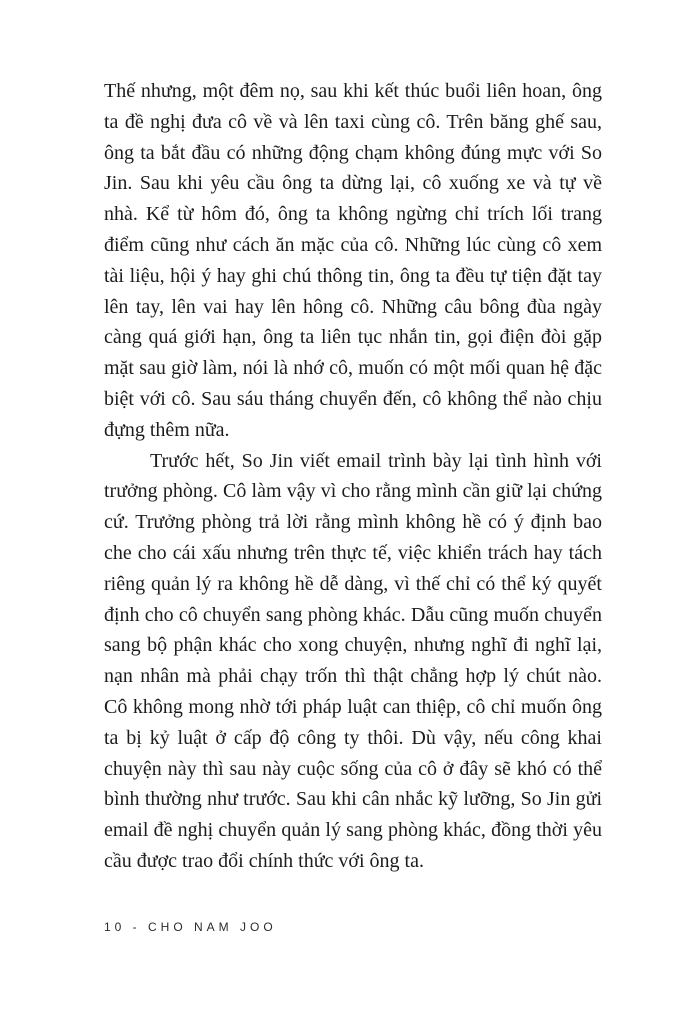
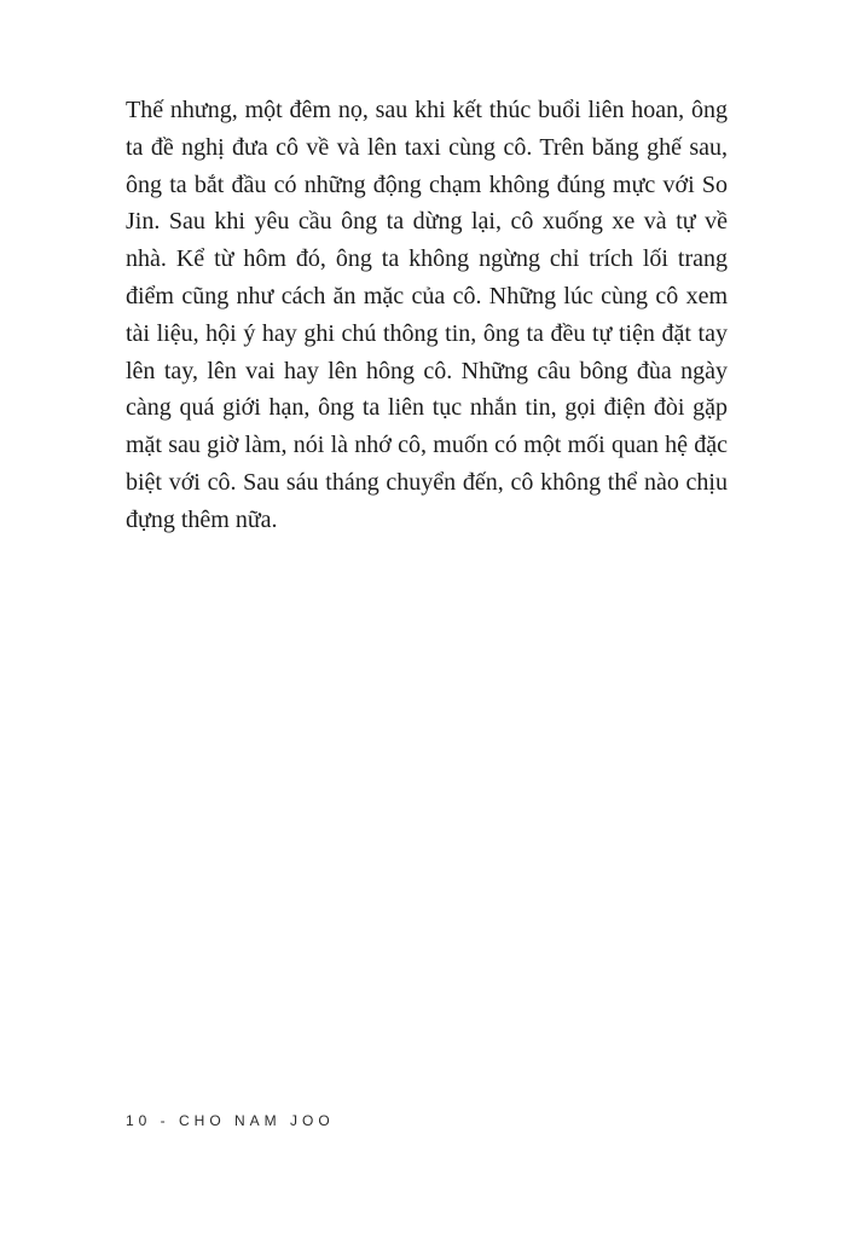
  Thế nhưng, một đêm nọ, sau khi kết thúc buổi liên hoan, ông ta đề nghị đưa cô về và lên taxi cùng cô. Trên băng ghế sau, ông ta bắt đầu có những động chạm không đúng mực với So Jin. Sau khi yêu cầu ông ta dừng lại, cô xuống xe và tự về nhà. Kể từ hôm đó, ông ta không ngừng chỉ trích lối trang điểm cũng như cách ăn mặc của cô. Những lúc cùng cô xem tài liệu, hội ý hay ghi chú thông tin, ông ta đều tự tiện đặt tay lên tay, lên vai hay lên hông cô. Những câu bông đùa ngày càng quá giới hạn, ông ta liên tục nhắn tin, gọi điện đòi gặp mặt sau giờ làm, nói là nhớ cô, muốn có một mối quan hệ đặc biệt với cô. Sau sáu tháng chuyển đến, cô không thể nào chịu đựng thêm nữa.
- Trước hết, So Jin viết email trình bày lại tình hình với trưởng phòng. Cô làm vậy vì cho rằng mình cần giữ lại chứng cứ. Trưởng phòng trả lời rằng mình không hề có ý định bao che cho cái xấu nhưng trên thực tế, việc khiển trách hay tách riêng quản lý ra không hề dễ dàng, vì thế chỉ có thể ký quyết định cho cô chuyển sang phòng khác. Dẫu cũng muốn chuyển sang bộ phận khác cho xong chuyện, nhưng nghĩ đi nghĩ lại, nạn nhân mà phải chạy trốn thì thật chẳng hợp lý chút nào. Cô không mong nhờ tới pháp luật can thiệp, cô chỉ muốn ông ta bị kỷ luật ở cấp độ công ty thôi. Dù vậy, nếu công khai chuyện này thì sau này cuộc sống của cô ở đây sẽ khó có thể bình thường như trước. Sau khi cân nhắc kỹ lưỡng, So Jin gửi email đề nghị chuyển quản lý sang phòng khác, đồng thời yêu cầu được trao đổi chính thức với ông ta.
  10 - CHO NAM JOO
